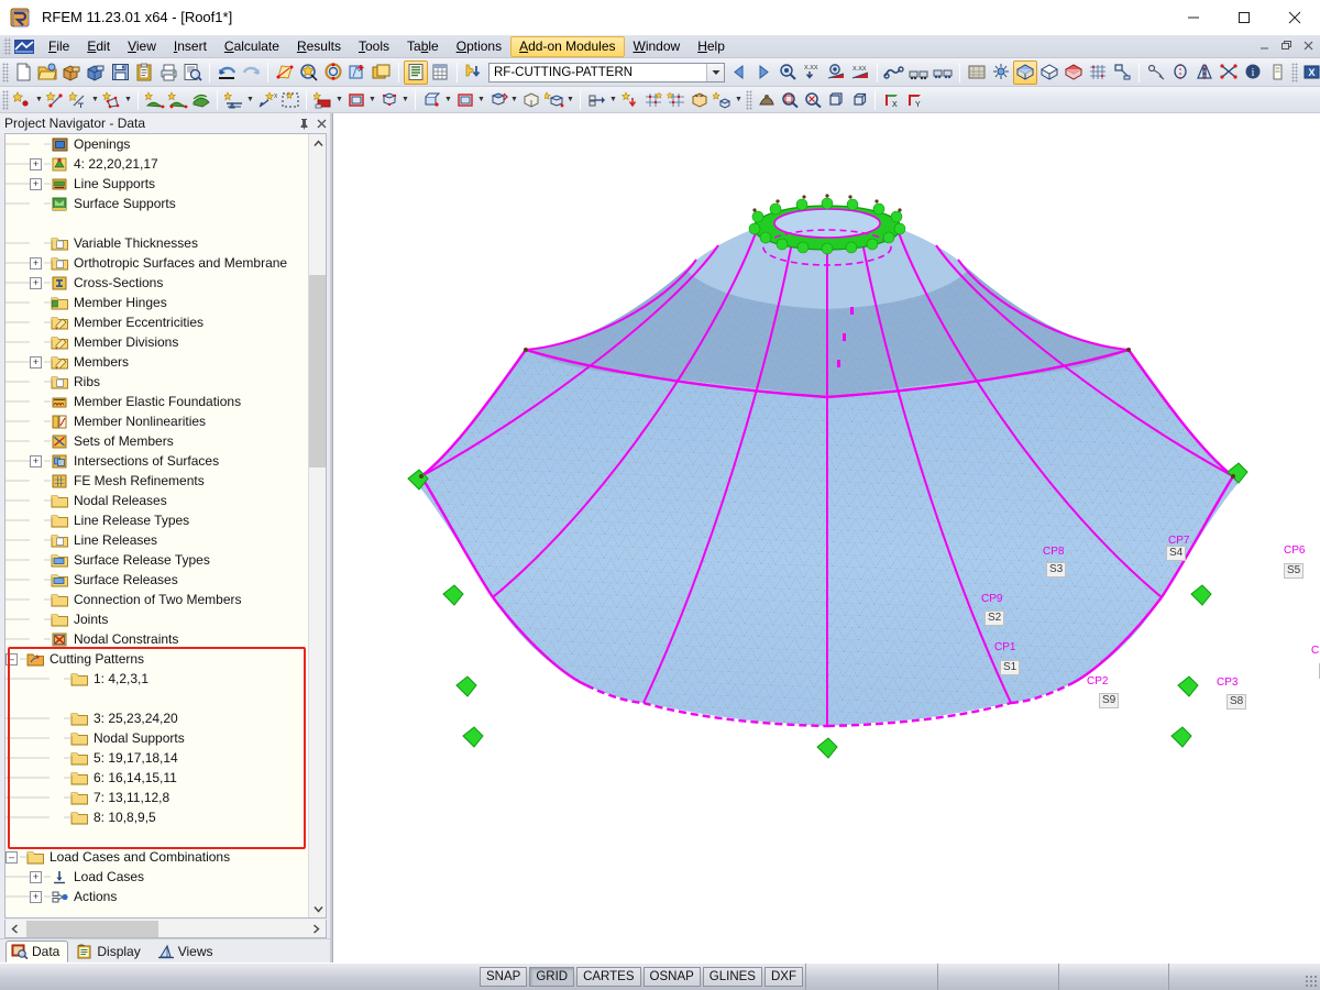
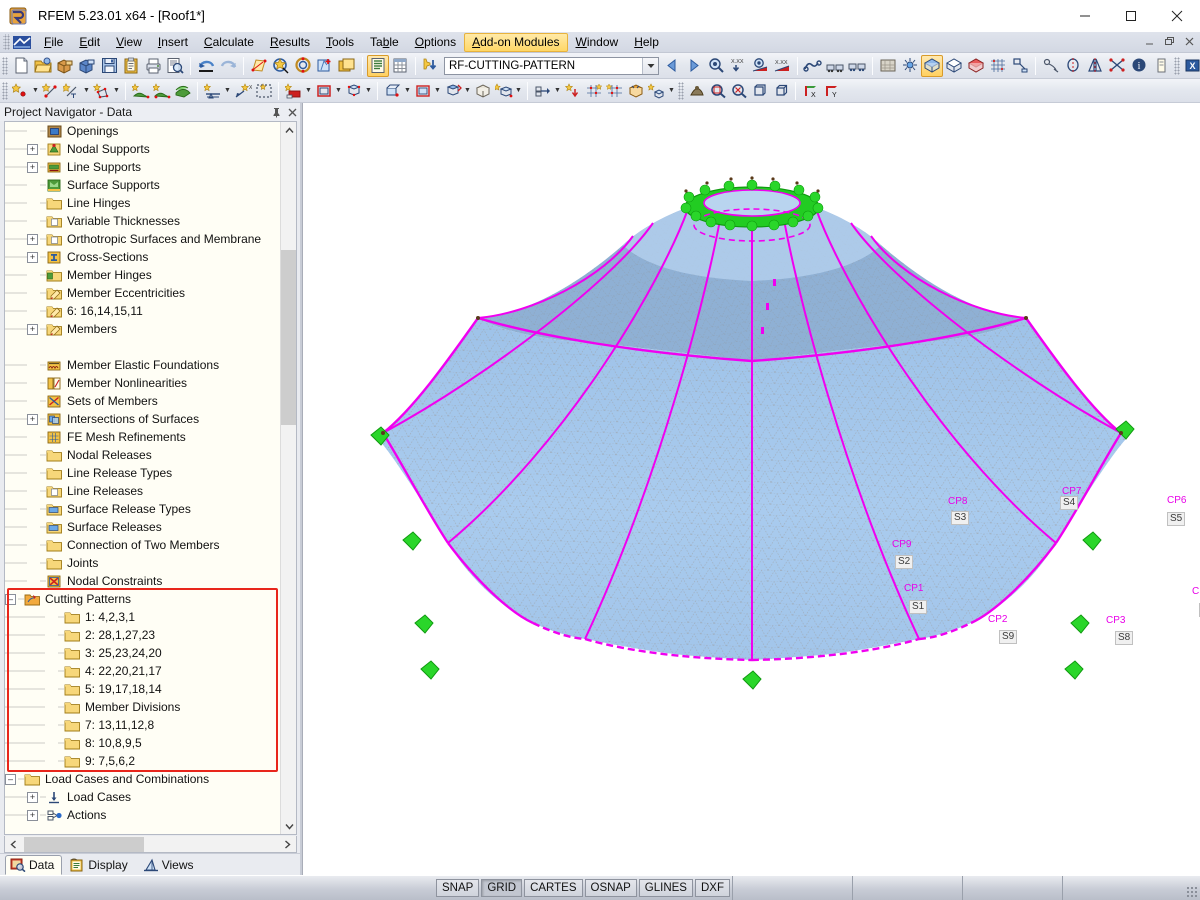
- RFEM 11.23.01 x64 - [Roof1*]
+ RFEM 5.23.01 x64 - [Roof1*]
  File
  Edit
  View
  Insert
  Calculate
  Results
  Tools
  Table
  Options
  Add-on Modules
  Window
  Help
  RF-CUTTING-PATTERN
  i
  X
  Project Navigator - Data
  Openings
  +
- 4: 22,20,21,17
+ Nodal Supports
  +
  Line Supports
  Surface Supports
+ Line Hinges
  Variable Thicknesses
  +
  Orthotropic Surfaces and Membrane
  +
  Cross-Sections
  Member Hinges
  Member Eccentricities
- Member Divisions
+ 6: 16,14,15,11
  +
  Members
- Ribs
  Member Elastic Foundations
  Member Nonlinearities
  Sets of Members
  +
  Intersections of Surfaces
  FE Mesh Refinements
  Nodal Releases
  Line Release Types
  Line Releases
  Surface Release Types
  Surface Releases
  Connection of Two Members
  Joints
  Nodal Constraints
  –
  Cutting Patterns
  1: 4,2,3,1
+ 2: 28,1,27,23
  3: 25,23,24,20
- Nodal Supports
+ 4: 22,20,21,17
  5: 19,17,18,14
- 6: 16,14,15,11
+ Member Divisions
  7: 13,11,12,8
  8: 10,8,9,5
+ 9: 7,5,6,2
  –
  Load Cases and Combinations
  +
  Load Cases
  +
  Actions
  Data
  Display
  Views
  CP1
  CP2
  CP3
  CP6
  CP7
  CP8
  CP9
  S1
  S2
  S3
  S4
  S5
  S8
  S9
  SNAP
  GRID
  CARTES
  OSNAP
  GLINES
  DXF
